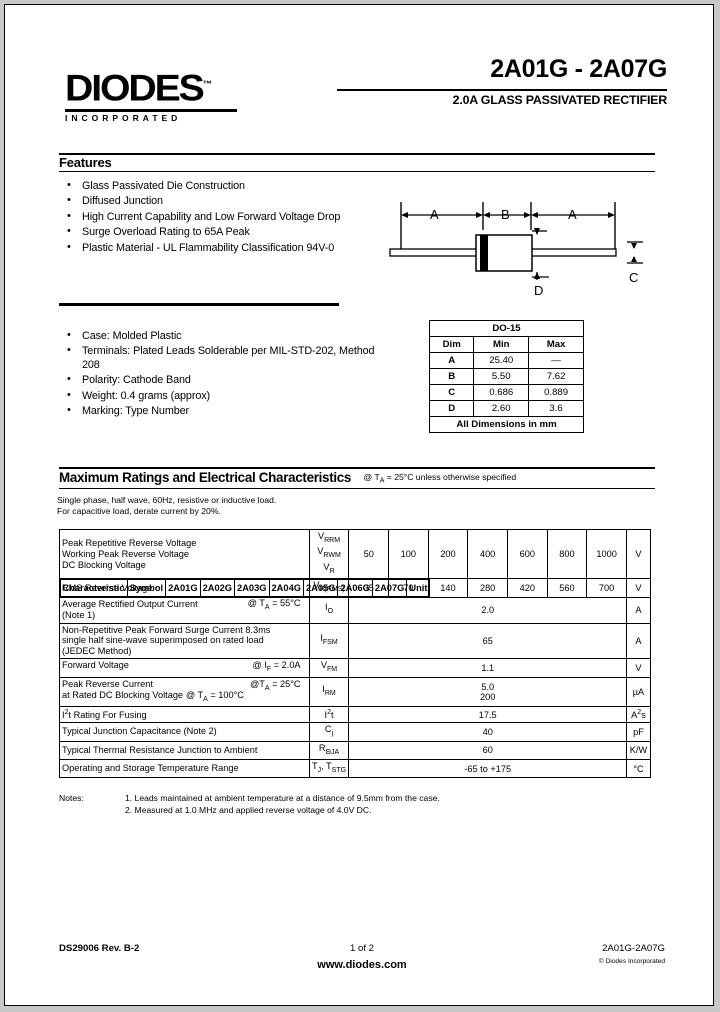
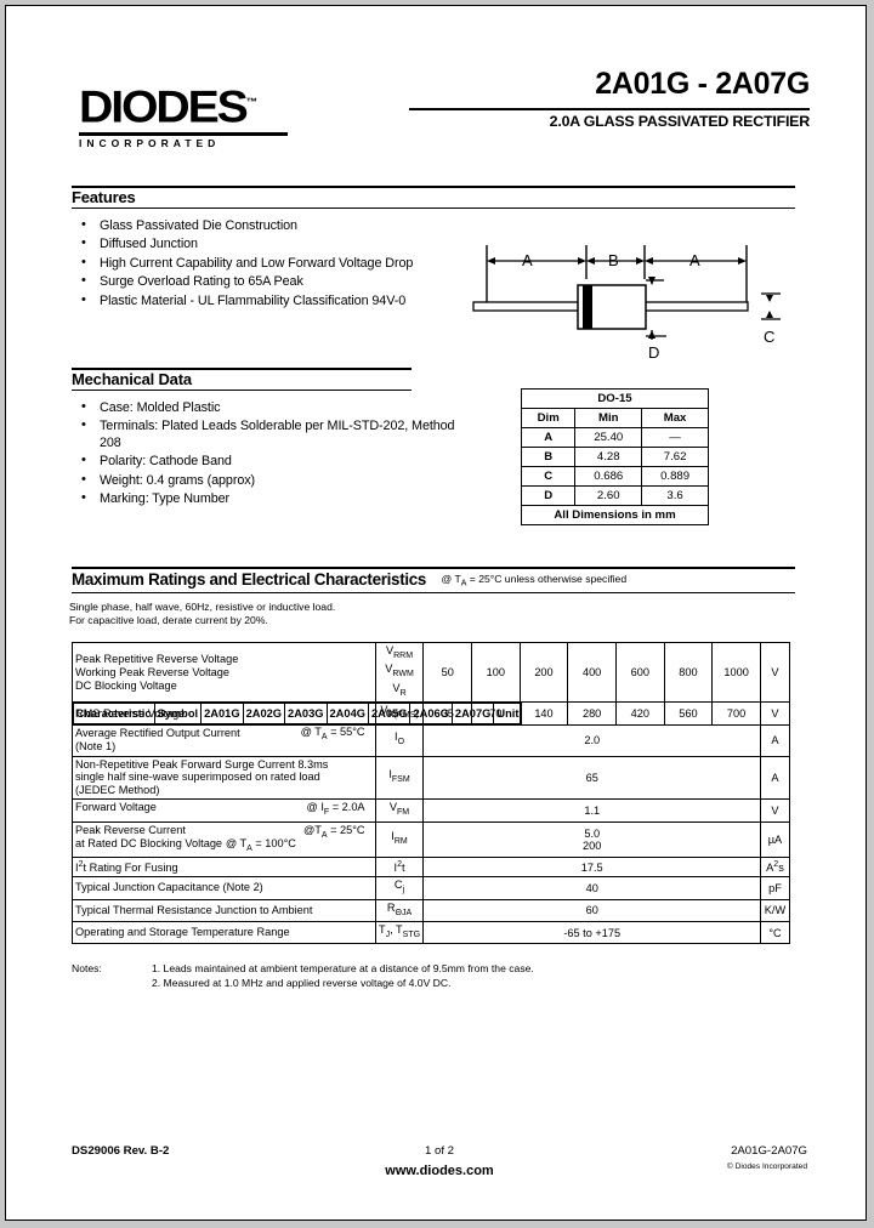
  DIODES™
  INCORPORATED
  2A01G - 2A07G
  2.0A GLASS PASSIVATED RECTIFIER
  Features
  Glass Passivated Die Construction
  Diffused Junction
  High Current Capability and Low Forward Voltage Drop
  Surge Overload Rating to 65A Peak
  Plastic Material - UL Flammability Classification 94V-0
+ Mechanical Data
  Case: Molded Plastic
  Terminals: Plated Leads Solderable per MIL-STD-202, Method 208
  Polarity: Cathode Band
  Weight: 0.4 grams (approx)
  Marking: Type Number
  A
  B
  A
  D
  C
  DO-15
  Dim	Min	Max
  A	25.40	—
- B	5.50	7.62
+ B	4.28	7.62
  C	0.686	0.889
  D	2.60	3.6
  All Dimensions in mm
  Maximum Ratings and Electrical Characteristics @ T = 25°C unless otherwise specified
  Single phase, half wave, 60Hz, resistive or inductive load.
  For capacitive load, derate current by 20%.
  Characteristic
  Symbol
  2A01G
  2A02G
  2A03G
  2A04G
  2A05G
  2A06G
  2A07G
  Unit
  Peak Repetitive Reverse VoltageWorking Peak Reverse VoltageDC Blocking Voltage	VVV	50	100	200	400	600	800	1000	V
  RMS Reverse Voltage	V	35	70	140	280	420	560	700	V
  Average Rectified Output Current(Note 1)@ T = 55°C	I	2.0	A
  Non-Repetitive Peak Forward Surge Current 8.3mssingle half sine-wave superimposed on rated load(JEDEC Method)	I	65	A
  Forward Voltage @ I = 2.0A	V	1.1	V
  Peak Reverse Current @T = 25°Cat Rated DC Blocking Voltage @ T = 100°C	I	5.0200	µA
  I t Rating For Fusing	I t	17.5	A s
  Typical Junction Capacitance (Note 2)	C	40	pF
  Typical Thermal Resistance Junction to Ambient	R	60	K/W
  Operating and Storage Temperature Range	T , T	-65 to +175	°C
  Notes:
  1. Leads maintained at ambient temperature at a distance of 9.5mm from the case.
  2. Measured at 1.0 MHz and applied reverse voltage of 4.0V DC.
  DS29006 Rev. B-2
  1 of 2
  www.diodes.com
  2A01G-2A07G
